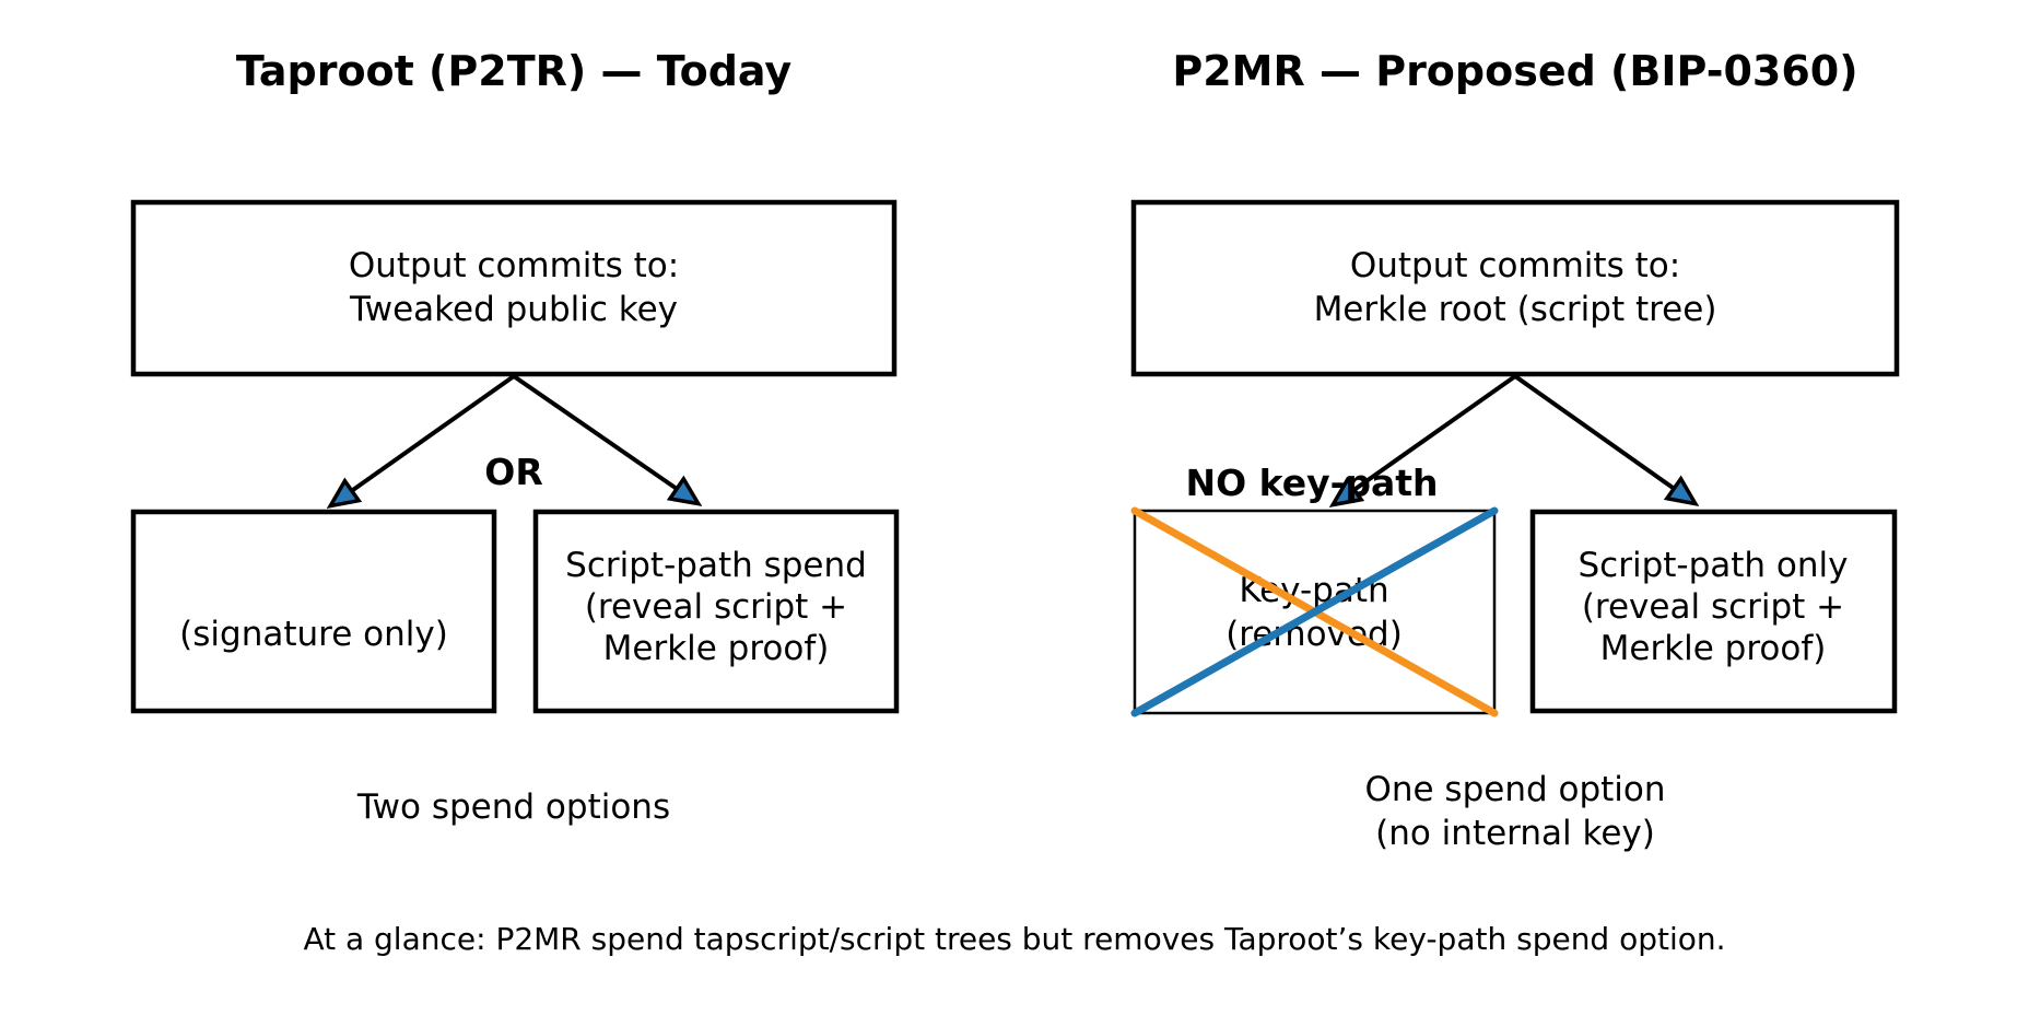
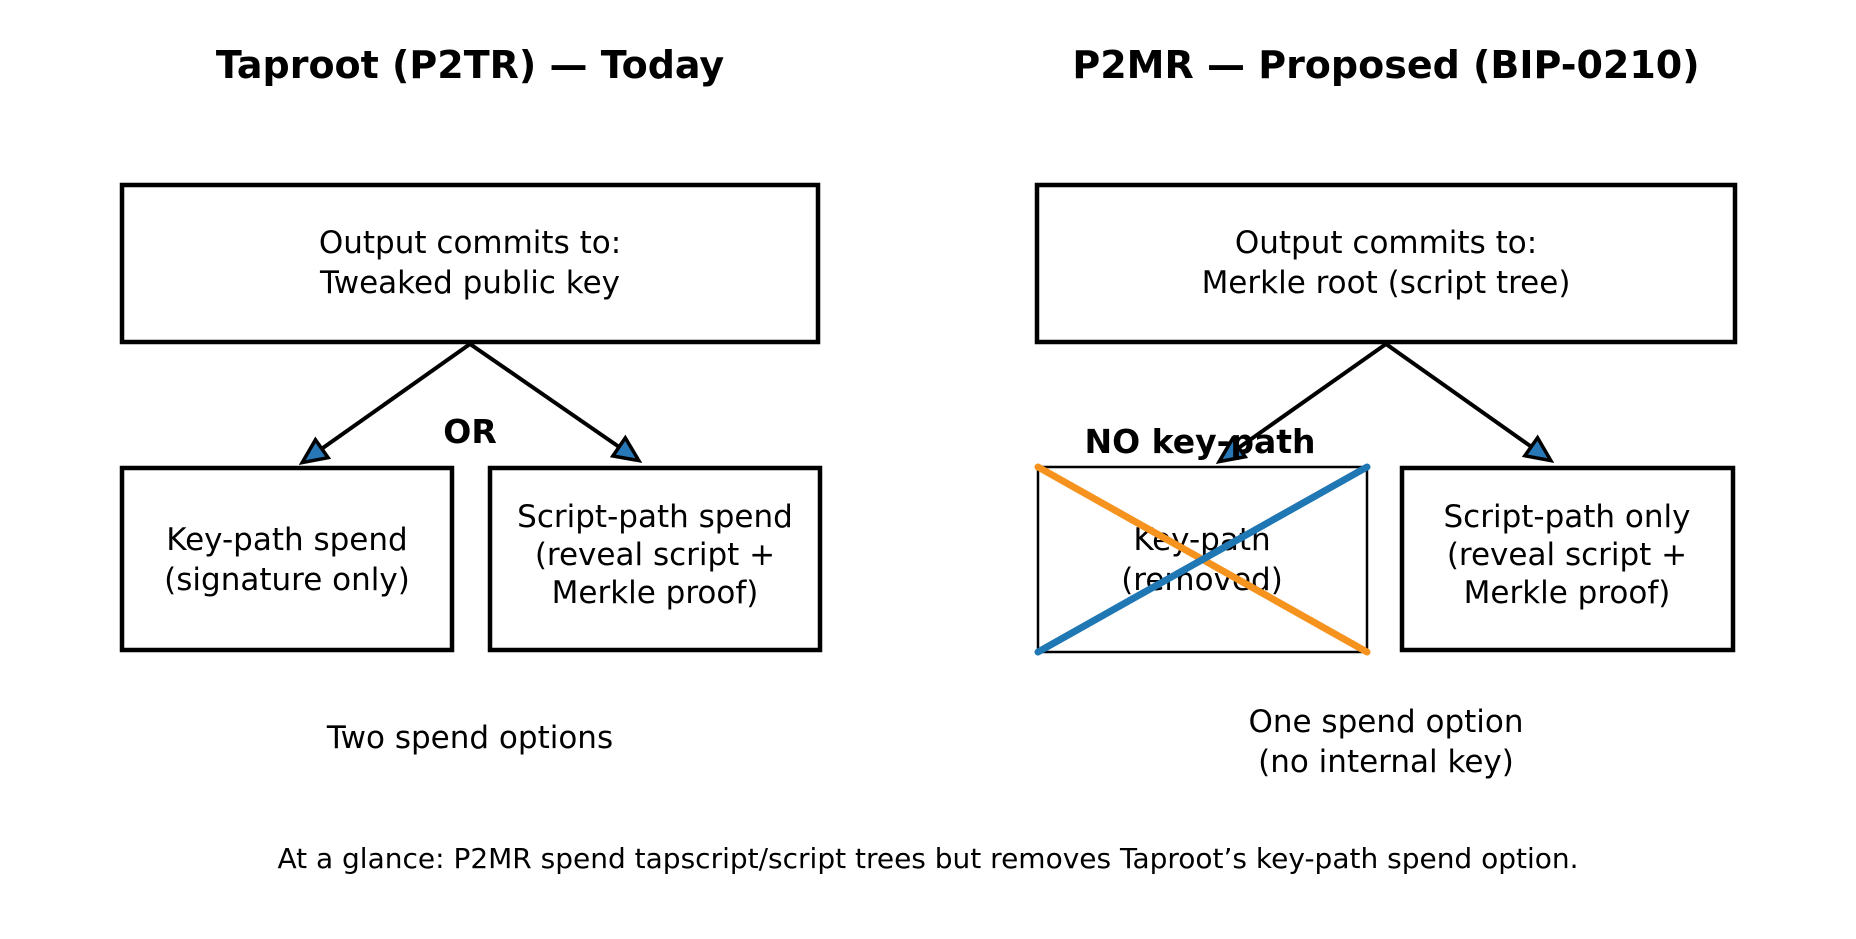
  Taproot (P2TR) — Today
  Output commits to:
  Tweaked public key
  OR
+ Key-path spend
  (signature only)
  Script-path spend
  (reveal script +
  Merkle proof)
  Two spend options
- P2MR — Proposed (BIP-0360)
+ P2MR — Proposed (BIP-0210)
  Output commits to:
  Merkle root (script tree)
  NO key-path
  Ky-path
  (removd)
  Script-path only
  (reveal script +
  Merkle proof)
  One spend option
  (no internal key)
  At a glance: P2MR spend tapscript/script trees but removes Taproot’s key-path spend option.
